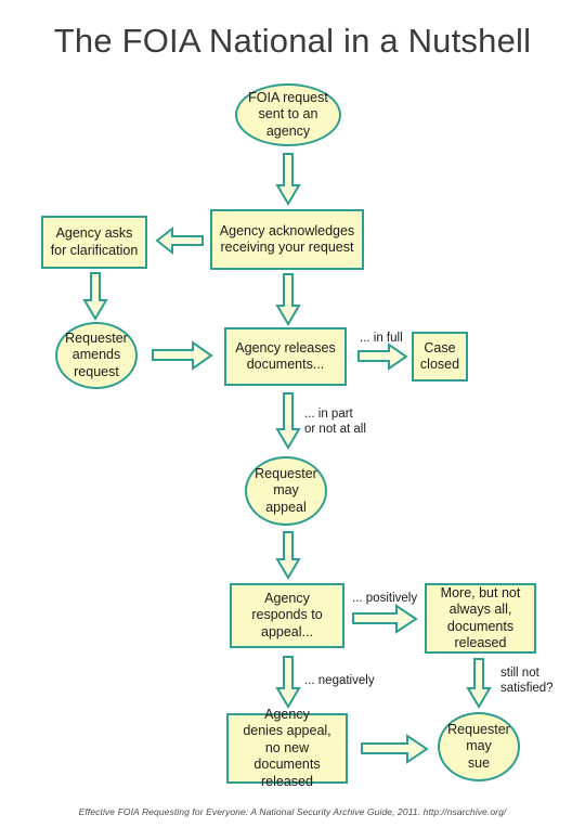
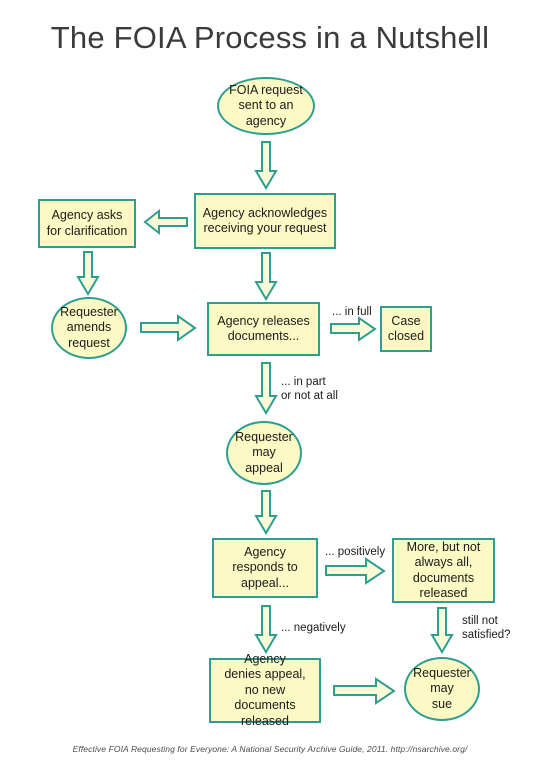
- The FOIA National in a Nutshell
+ The FOIA Process in a Nutshell
  FOIA request
  sent to an
  agency
  Agency acknowledges
  receiving your request
  Agency asks
  for clarification
  Requester
  amends
  request
  Agency releases
  documents...
  Case
  closed
  Requester
  may
  appeal
  Agency
  responds to
  appeal...
  More, but not
  always all,
  documents
  released
  Agency
  denies appeal,
  no new
  documents released
  Requester
  may
  sue
  ... in full
  ... in part
  or not at all
  ... positively
  ... negatively
  still not
  satisfied?
  Effective FOIA Requesting for Everyone: A National Security Archive Guide, 2011. http://nsarchive.org/
